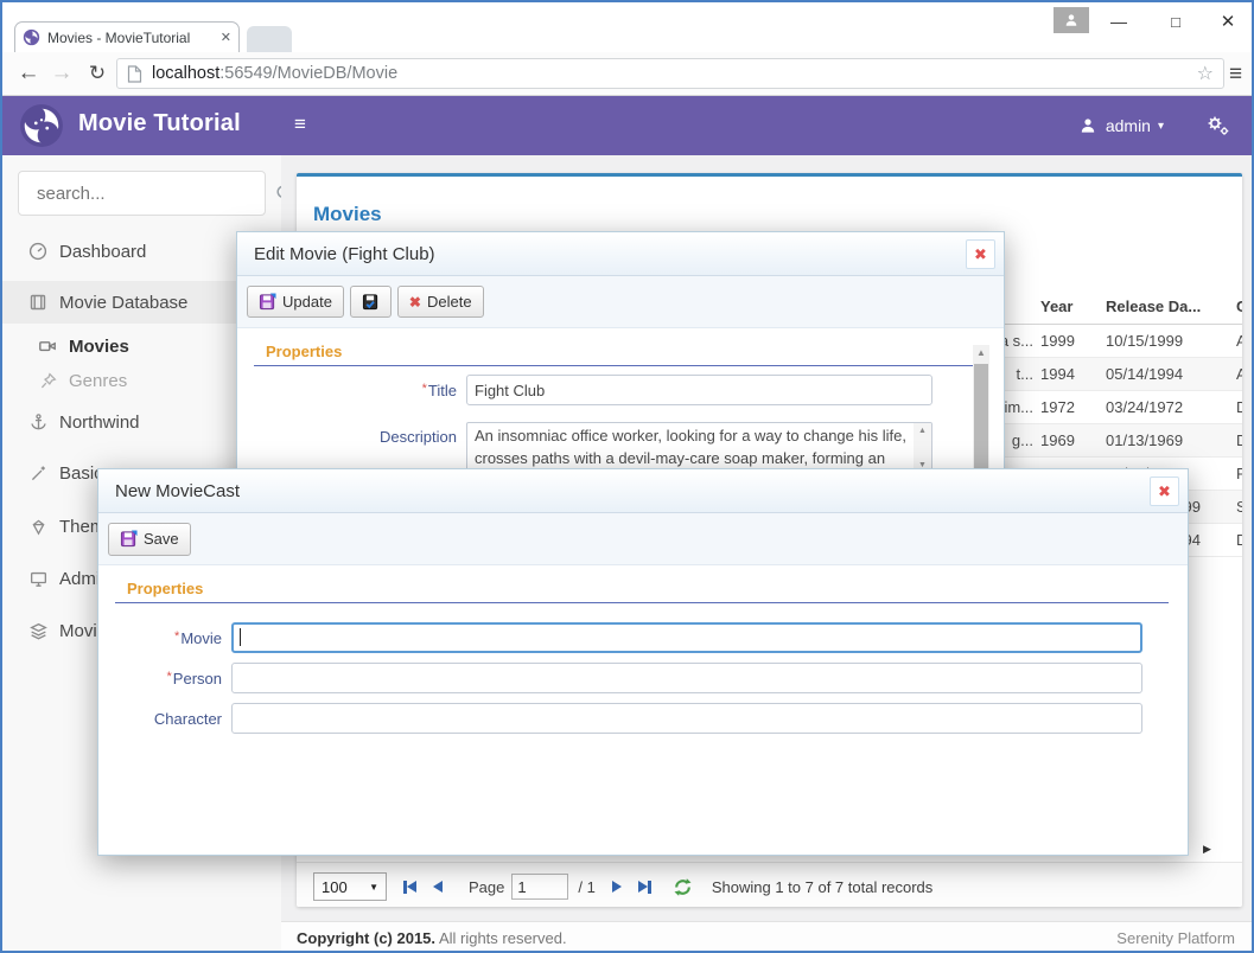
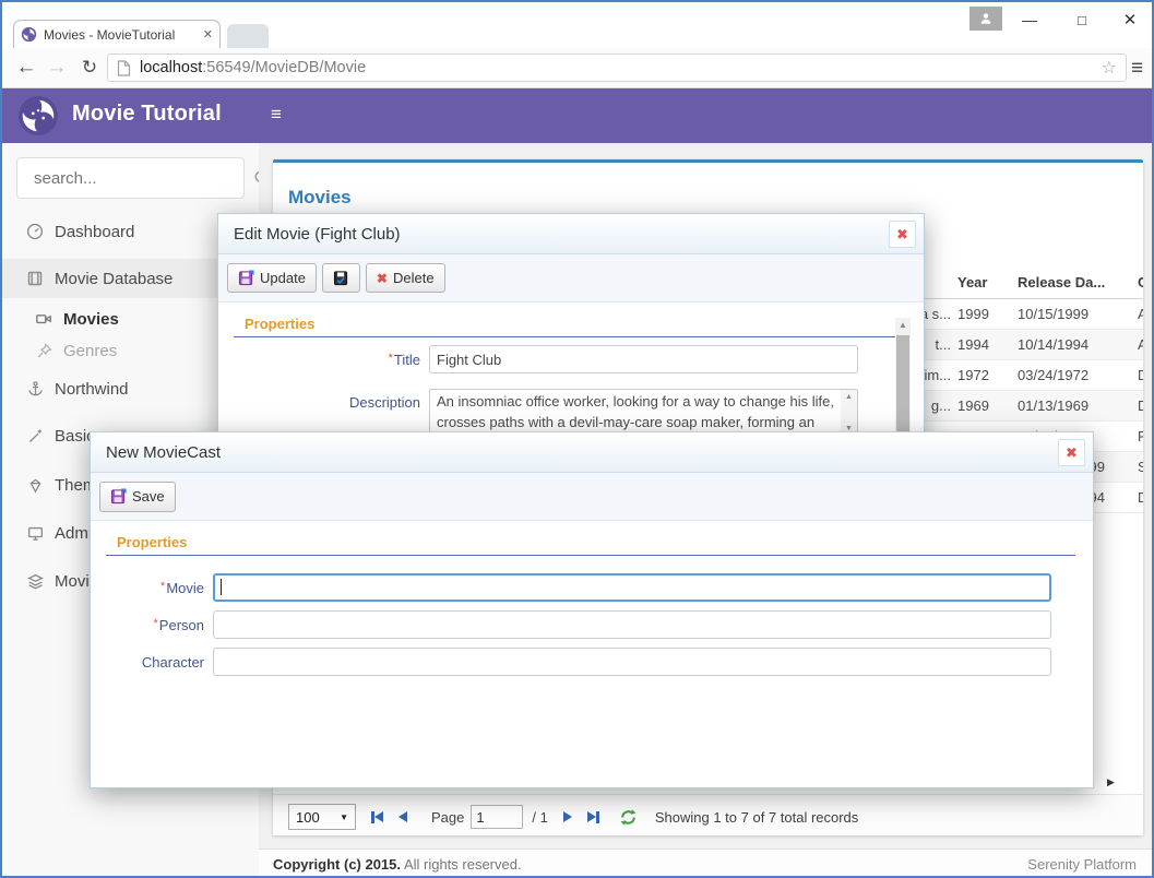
  Movies - MovieTutorial
  ✕
  —
  □
  ✕
  ←
  →
  ↻
  localhost:56549/MovieDB/Movie
  ☆
  ≡
  Movie Tutorial
  ≡
- admin
- ▾
  search...
  Dashboard
  Movie Database
  Movies
  Genres
  Northwind
  Basi
  The
  Adm
  Movi
  Movies
  Year
  Release Da...
  C
  s...
  1999
  10/15/1999
  A
  t...
  1994
- 05/14/1994
+ 10/14/1994
  A
  im...
  1972
  03/24/1972
  D
  g...
  1969
  01/13/1969
  D
  F
  S
  D
  ▶
  100
  ▼
  Page
  1
  / 1
  Showing 1 to 7 of 7 total records
  Copyright (c) 2015. All rights reserved.
  Serenity Platform
  Edit Movie (Fight Club)
  ✖
  Update
  ✖
  Delete
  Properties
  *Title
  Fight Club
  Description
  An insomniac office worker, looking for a way to change his life, crosses paths with a devil-may-care soap maker, forming an
  ▲
  New MovieCast
  ✖
  Save
  Properties
  *Movie
  *Person
  Character
